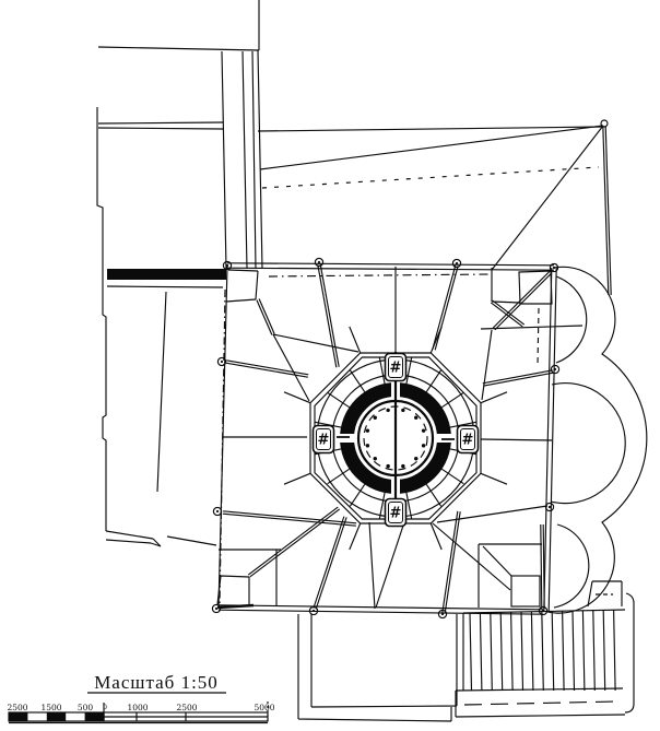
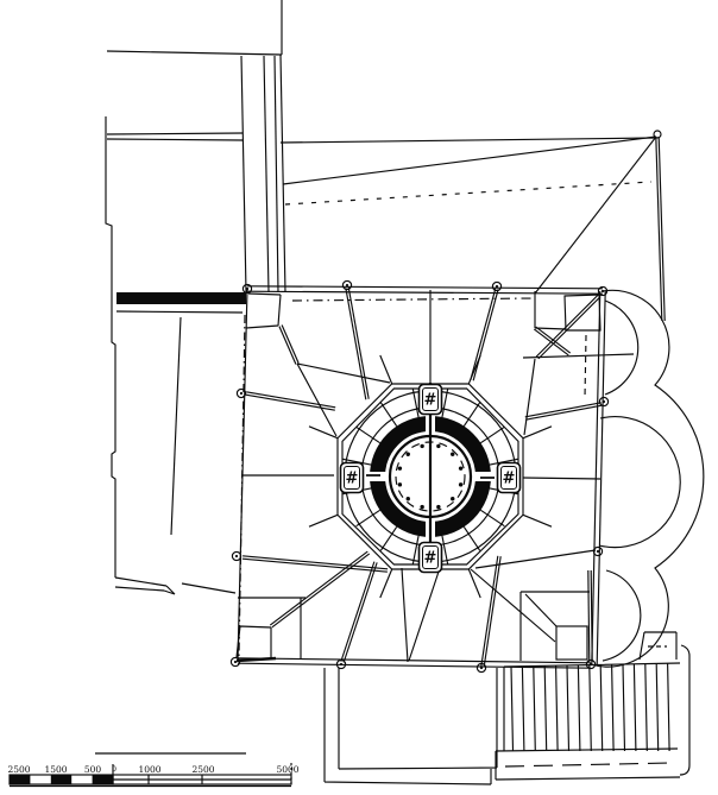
  #
  #
  #
  #
- Масштаб 1:50
  2500
  1500
  500
  1000
  2500
  5000
